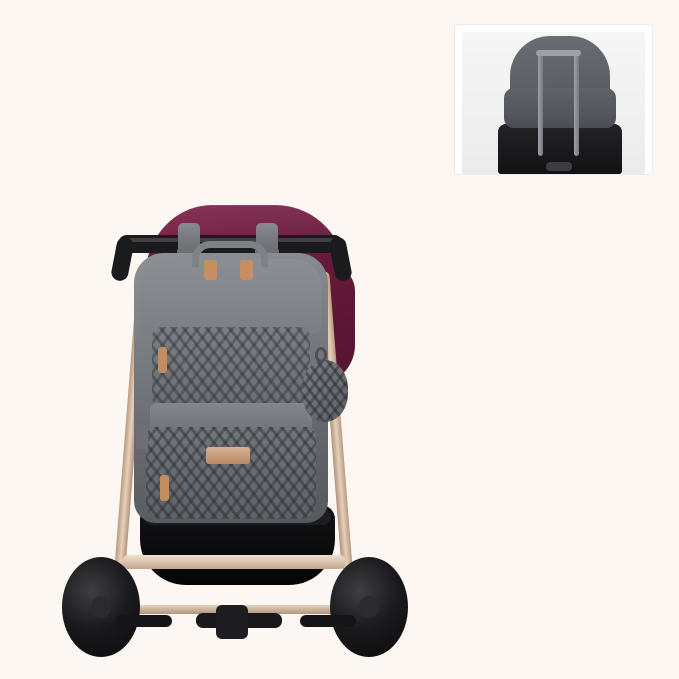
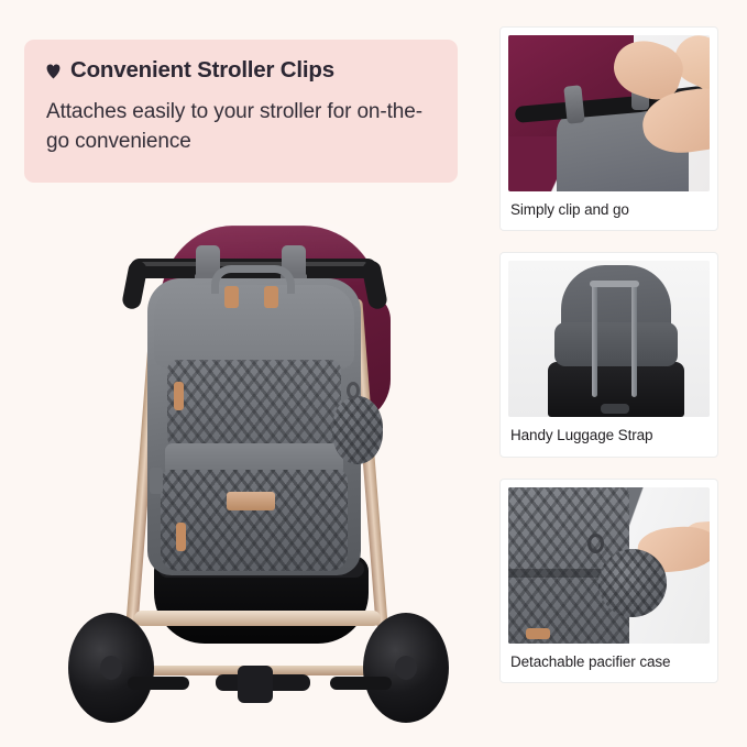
+ Convenient Stroller Clips
+ Attaches easily to your stroller for on-the-go convenience
+ Simply clip and go
+ Handy Luggage Strap
+ Detachable pacifier case
